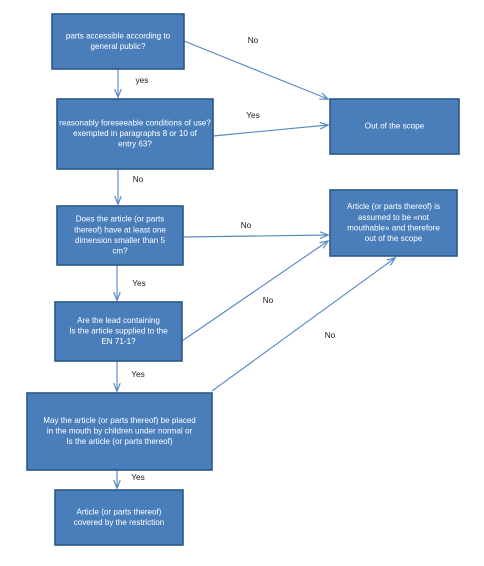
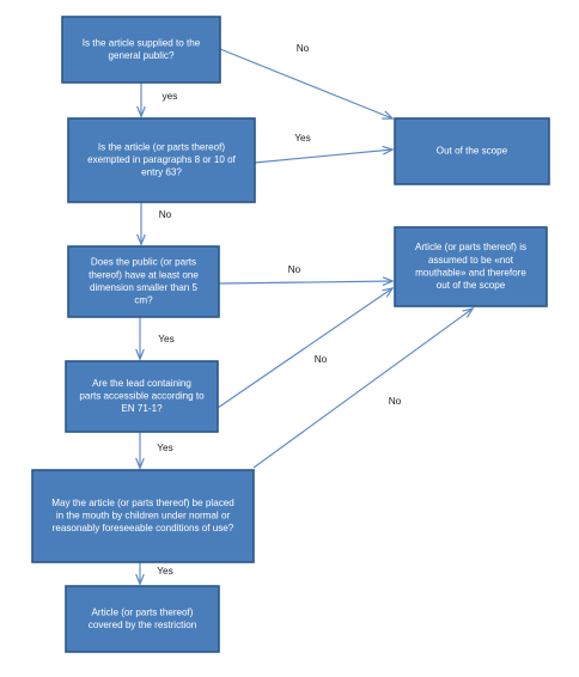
- parts accessible according to
+ Is the article supplied to the
  general public?
- reasonably foreseeable conditions of use?
+ Is the article (or parts thereof)
  exempted in paragraphs 8 or 10 of
  entry 63?
- Does the article (or parts
+ Does the public (or parts
  thereof) have at least one
  dimension smaller than 5
  cm?
  Are the lead containing
- Is the article supplied to the
+ parts accessible according to
  EN 71-1?
  May the article (or parts thereof) be placed
  in the mouth by children under normal or
- Is the article (or parts thereof)
+ reasonably foreseeable conditions of use?
  Out of the scope
  Article (or parts thereof) is
  assumed to be «not
  mouthable» and therefore
  out of the scope
  Article (or parts thereof)
  covered by the restriction
  yes
  No
  No
  Yes
  No
  Yes
  No
  Yes
  No
  Yes
